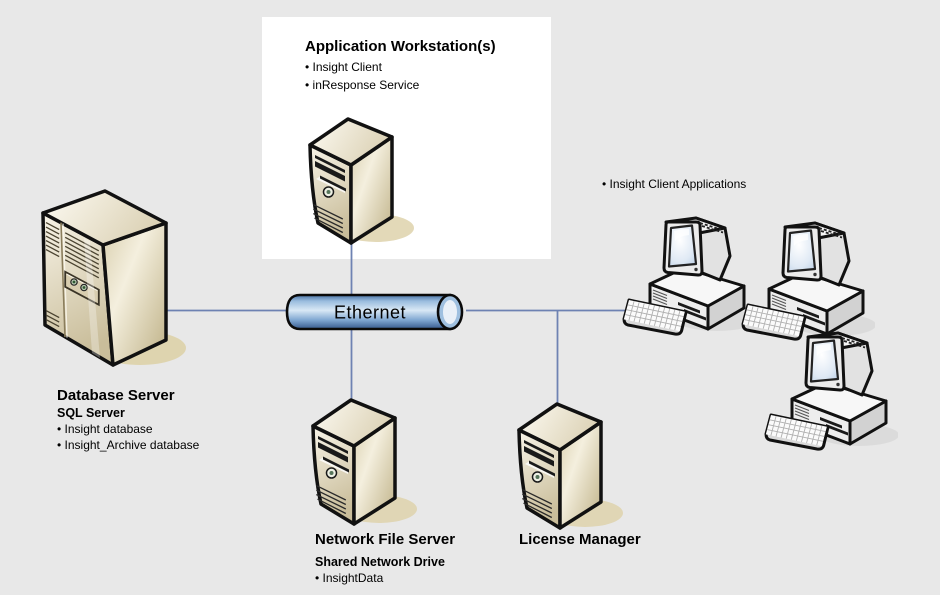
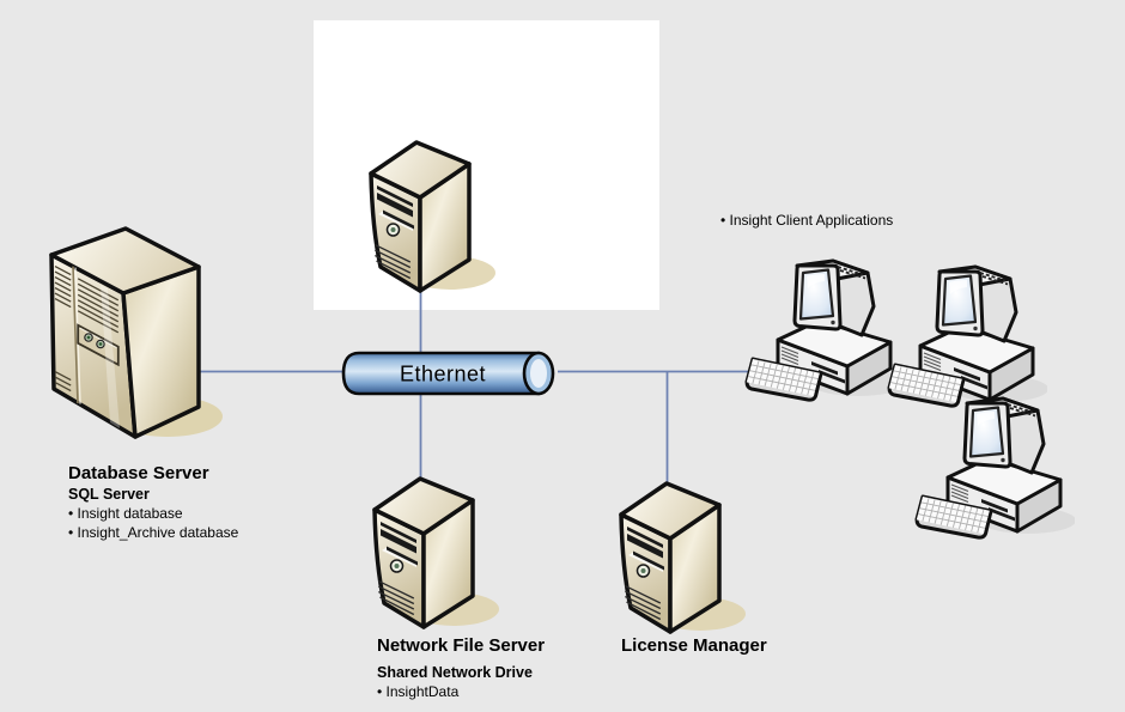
  Ethernet
- Application Workstation(s)
- • Insight Client
- • inResponse Service
  • Insight Client Applications
  Database Server
  SQL Server
  • Insight database
  • Insight_Archive database
  Network File Server
  Shared Network Drive
  • InsightData
  License Manager
